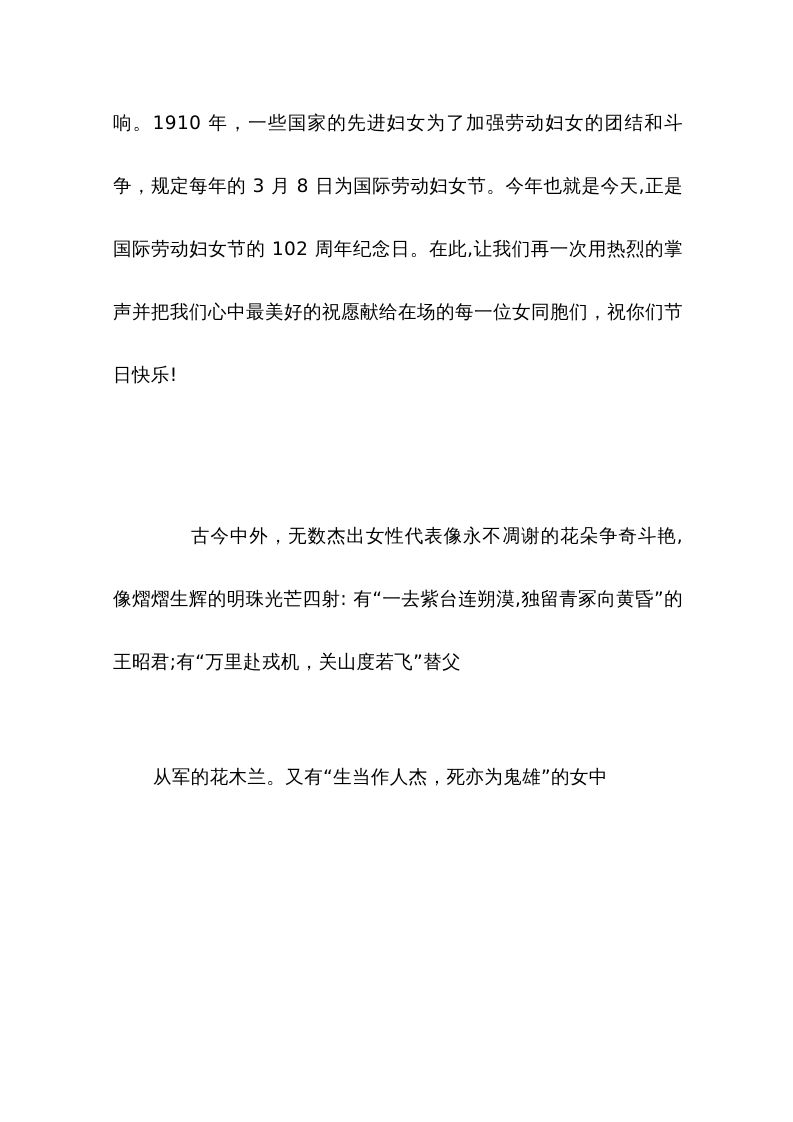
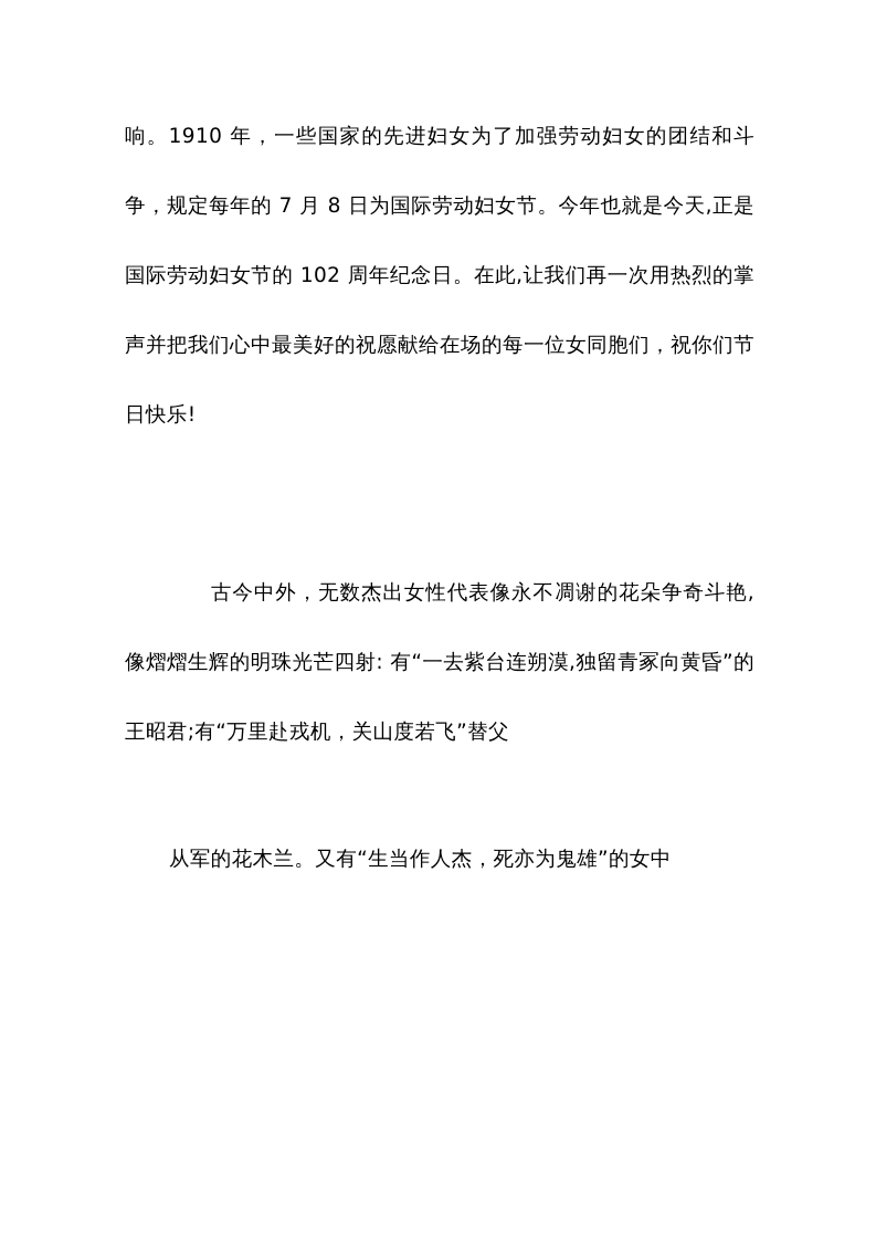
- 响。1910 年，一些国家的先进妇女为了加强劳动妇女的团结和斗争，规定每年的 3 月 8 日为国际劳动妇女节。今年也就是今天,正是国际劳动妇女节的 102 周年纪念日。在此,让我们再一次用热烈的掌声并把我们心中最美好的祝愿献给在场的每一位女同胞们，祝你们节日快乐!
+ 响。1910 年，一些国家的先进妇女为了加强劳动妇女的团结和斗争，规定每年的 7 月 8 日为国际劳动妇女节。今年也就是今天,正是国际劳动妇女节的 102 周年纪念日。在此,让我们再一次用热烈的掌声并把我们心中最美好的祝愿献给在场的每一位女同胞们，祝你们节日快乐!
  古今中外，无数杰出女性代表像永不凋谢的花朵争奇斗艳,像熠熠生辉的明珠光芒四射: 有“一去紫台连朔漠,独留青冢向黄昏”的王昭君;有“万里赴戎机，关山度若飞”替父
  从军的花木兰。又有“生当作人杰，死亦为鬼雄”的女中
